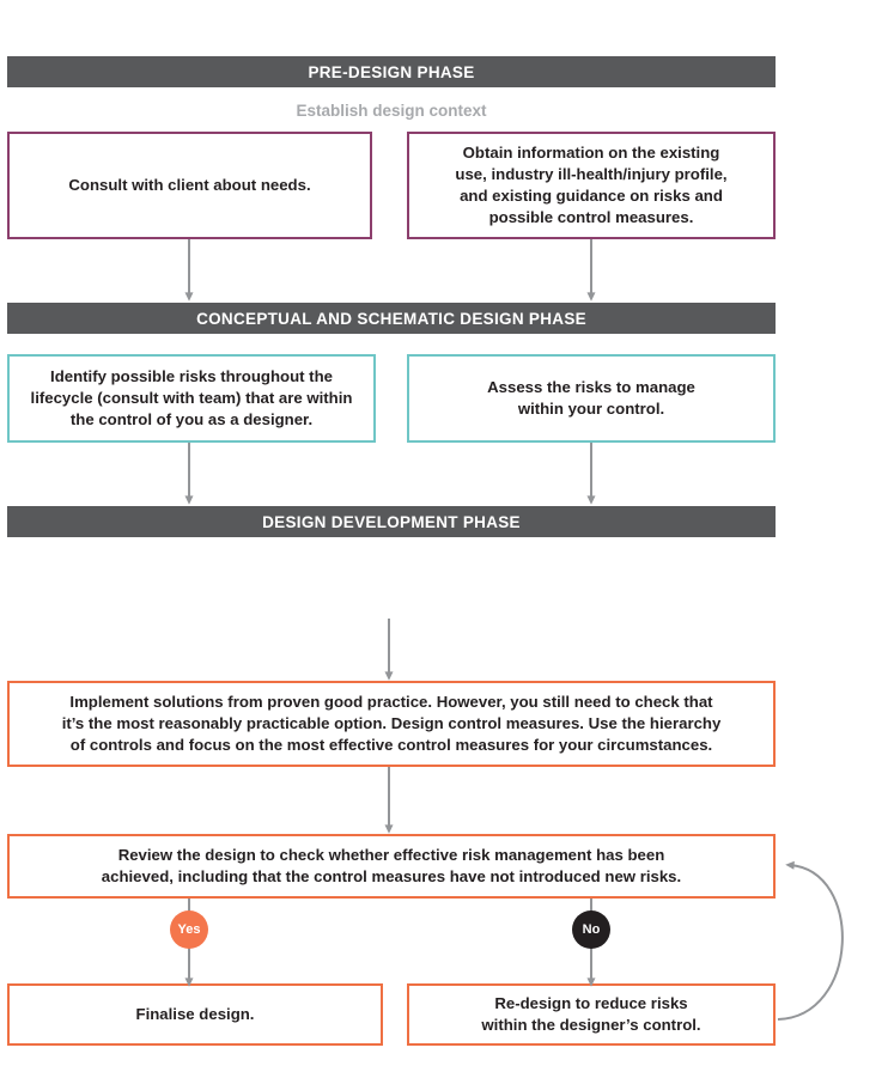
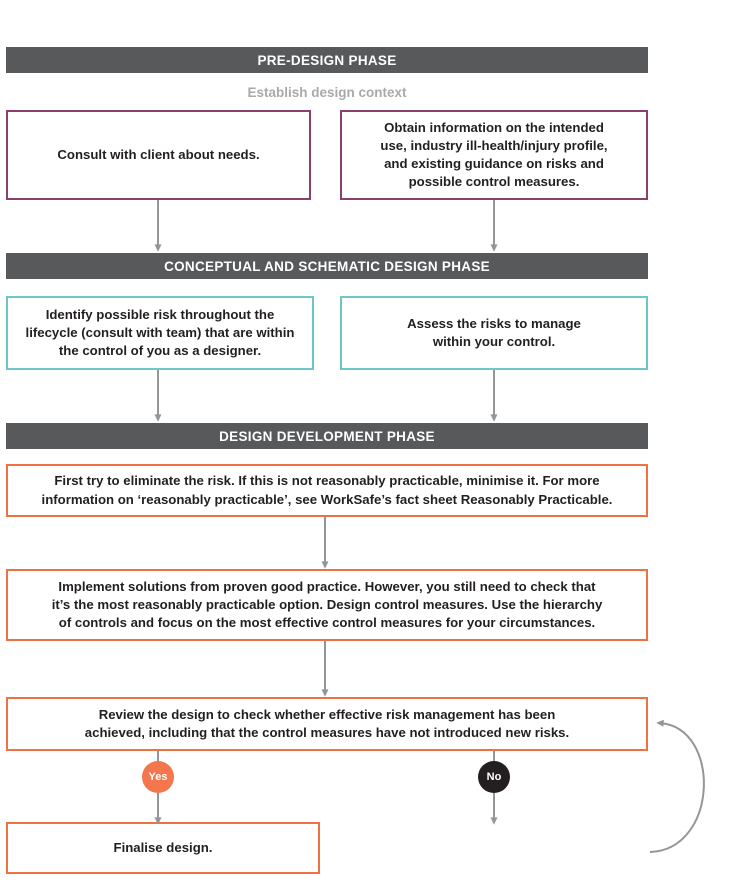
  PRE-DESIGN PHASE
  Establish design context
  Consult with client about needs.
- Obtain information on the existing
+ Obtain information on the intended
  use, industry ill-health/injury profile,
  and existing guidance on risks and
  possible control measures.
  CONCEPTUAL AND SCHEMATIC DESIGN PHASE
- Identify possible risks throughout the
+ Identify possible risk throughout the
  lifecycle (consult with team) that are within
  the control of you as a designer.
  Assess the risks to manage
  within your control.
  DESIGN DEVELOPMENT PHASE
+ First try to eliminate the risk. If this is not reasonably practicable, minimise it. For more
+ information on ‘reasonably practicable’, see WorkSafe’s fact sheet Reasonably Practicable.
  Implement solutions from proven good practice. However, you still need to check that
  it’s the most reasonably practicable option. Design control measures. Use the hierarchy
  of controls and focus on the most effective control measures for your circumstances.
  Review the design to check whether effective risk management has been
  achieved, including that the control measures have not introduced new risks.
  Yes
  No
  Finalise design.
- Re-design to reduce risks
- within the designer’s control.
